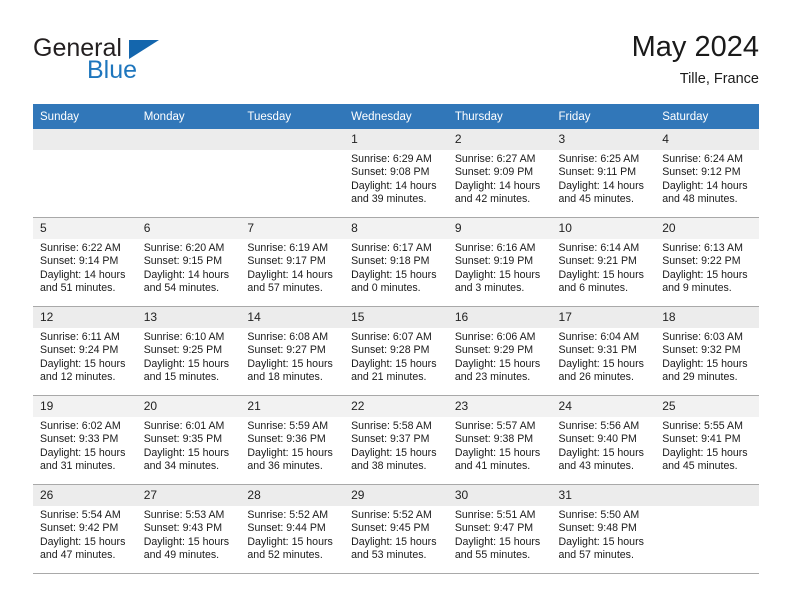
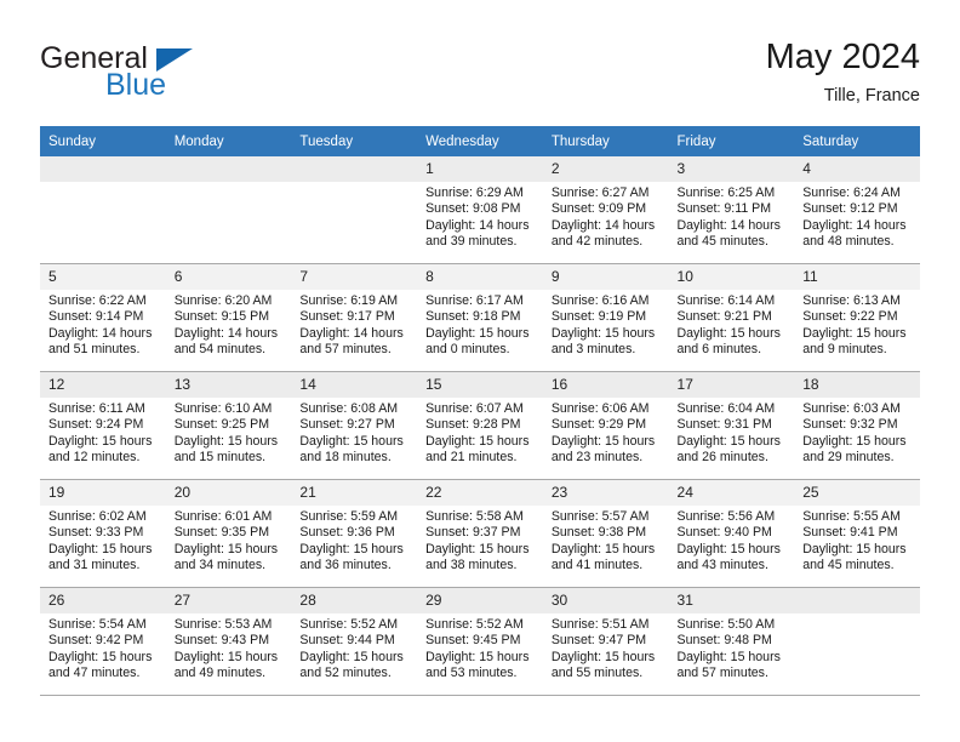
  General
  Blue
  May 2024
  Tille, France
  Sunday	Monday	Tuesday	Wednesday	Thursday	Friday	Saturday
  			1Sunrise: 6:29 AMSunset: 9:08 PMDaylight: 14 hours and 39 minutes.	2Sunrise: 6:27 AMSunset: 9:09 PMDaylight: 14 hours and 42 minutes.	3Sunrise: 6:25 AMSunset: 9:11 PMDaylight: 14 hours and 45 minutes.	4Sunrise: 6:24 AMSunset: 9:12 PMDaylight: 14 hours and 48 minutes.
- 5Sunrise: 6:22 AMSunset: 9:14 PMDaylight: 14 hours and 51 minutes.	6Sunrise: 6:20 AMSunset: 9:15 PMDaylight: 14 hours and 54 minutes.	7Sunrise: 6:19 AMSunset: 9:17 PMDaylight: 14 hours and 57 minutes.	8Sunrise: 6:17 AMSunset: 9:18 PMDaylight: 15 hours and 0 minutes.	9Sunrise: 6:16 AMSunset: 9:19 PMDaylight: 15 hours and 3 minutes.	10Sunrise: 6:14 AMSunset: 9:21 PMDaylight: 15 hours and 6 minutes.	20Sunrise: 6:13 AMSunset: 9:22 PMDaylight: 15 hours and 9 minutes.
+ 5Sunrise: 6:22 AMSunset: 9:14 PMDaylight: 14 hours and 51 minutes.	6Sunrise: 6:20 AMSunset: 9:15 PMDaylight: 14 hours and 54 minutes.	7Sunrise: 6:19 AMSunset: 9:17 PMDaylight: 14 hours and 57 minutes.	8Sunrise: 6:17 AMSunset: 9:18 PMDaylight: 15 hours and 0 minutes.	9Sunrise: 6:16 AMSunset: 9:19 PMDaylight: 15 hours and 3 minutes.	10Sunrise: 6:14 AMSunset: 9:21 PMDaylight: 15 hours and 6 minutes.	11Sunrise: 6:13 AMSunset: 9:22 PMDaylight: 15 hours and 9 minutes.
  12Sunrise: 6:11 AMSunset: 9:24 PMDaylight: 15 hours and 12 minutes.	13Sunrise: 6:10 AMSunset: 9:25 PMDaylight: 15 hours and 15 minutes.	14Sunrise: 6:08 AMSunset: 9:27 PMDaylight: 15 hours and 18 minutes.	15Sunrise: 6:07 AMSunset: 9:28 PMDaylight: 15 hours and 21 minutes.	16Sunrise: 6:06 AMSunset: 9:29 PMDaylight: 15 hours and 23 minutes.	17Sunrise: 6:04 AMSunset: 9:31 PMDaylight: 15 hours and 26 minutes.	18Sunrise: 6:03 AMSunset: 9:32 PMDaylight: 15 hours and 29 minutes.
  19Sunrise: 6:02 AMSunset: 9:33 PMDaylight: 15 hours and 31 minutes.	20Sunrise: 6:01 AMSunset: 9:35 PMDaylight: 15 hours and 34 minutes.	21Sunrise: 5:59 AMSunset: 9:36 PMDaylight: 15 hours and 36 minutes.	22Sunrise: 5:58 AMSunset: 9:37 PMDaylight: 15 hours and 38 minutes.	23Sunrise: 5:57 AMSunset: 9:38 PMDaylight: 15 hours and 41 minutes.	24Sunrise: 5:56 AMSunset: 9:40 PMDaylight: 15 hours and 43 minutes.	25Sunrise: 5:55 AMSunset: 9:41 PMDaylight: 15 hours and 45 minutes.
  26Sunrise: 5:54 AMSunset: 9:42 PMDaylight: 15 hours and 47 minutes.	27Sunrise: 5:53 AMSunset: 9:43 PMDaylight: 15 hours and 49 minutes.	28Sunrise: 5:52 AMSunset: 9:44 PMDaylight: 15 hours and 52 minutes.	29Sunrise: 5:52 AMSunset: 9:45 PMDaylight: 15 hours and 53 minutes.	30Sunrise: 5:51 AMSunset: 9:47 PMDaylight: 15 hours and 55 minutes.	31Sunrise: 5:50 AMSunset: 9:48 PMDaylight: 15 hours and 57 minutes.
